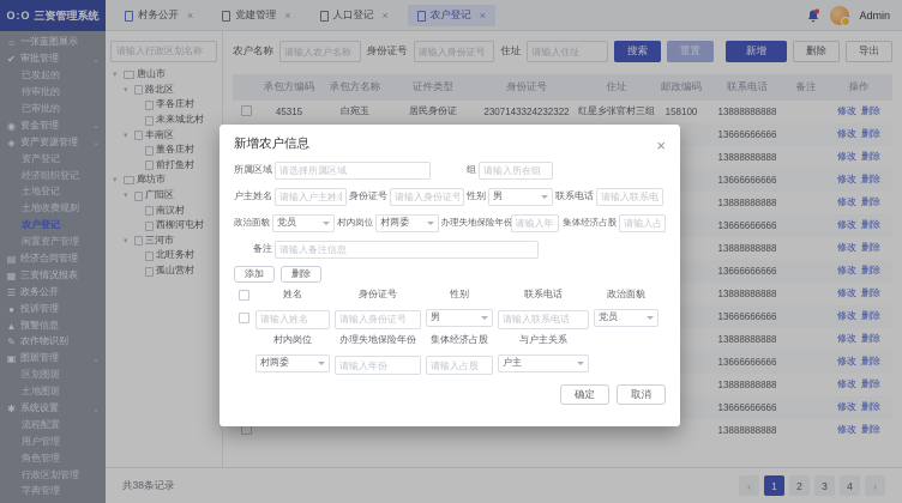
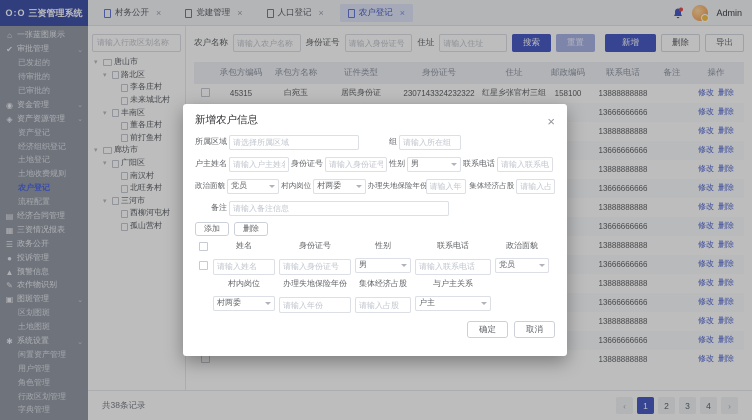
  村务公开
  ×
  党建管理
  ×
  人口登记
  ×
  农户登记
  ×
  Admin
  O:O
  三资管理系统
  ⌂
  一张蓝图展示
  ✔
  审批管理
  已发起的
  待审批的
  已审批的
  ◉
  资金管理
  ◈
  资产资源管理
  资产登记
  经济组织登记
  土地登记
  土地收费规则
  农户登记
- 闲置资产管理
+ 流程配置
  ▤
  经济合同管理
  ▦
  三资情况报表
  ☰
  政务公开
  ●
  投诉管理
  ▲
  预警信息
  ✎
  农作物识别
  ▣
  图斑管理
  区划图斑
  土地图斑
  ✱
  系统设置
- 流程配置
+ 闲置资产管理
  用户管理
  角色管理
  行政区划管理
  字典管理
  请输入行政区划名称
  唐山市
  路北区
  李各庄村
  未来城北村
  丰南区
  董各庄村
  前打鱼村
  廊坊市
  广阳区
  南汉村
- 西柳河屯村
+ 北旺务村
  三河市
- 北旺务村
+ 西柳河屯村
  孤山营村
  农户名称
  请输入农户名称
  身份证号
  请输入身份证号
  住址
  请输入住址
  搜索
  重置
  新增
  删除
  导出
  	承包方编码	承包方名称	证件类型	身份证号	住址	邮政编码	联系电话	备注	操作
  	45315	白宛玉	居民身份证	2307143324232322	红星乡张官村三组	158100	13888888888		修改 删除
  							13666666666		修改 删除
  							13888888888		修改 删除
  							13666666666		修改 删除
  							13888888888		修改 删除
  							13666666666		修改 删除
  							13888888888		修改 删除
  							13666666666		修改 删除
  							13888888888		修改 删除
  							13666666666		修改 删除
  							13888888888		修改 删除
  							13666666666		修改 删除
  							13888888888		修改 删除
  							13666666666		修改 删除
  							13888888888		修改 删除
  共38条记录
  ‹
  1
  2
  3
  4
  ›
  新增农户信息
  ×
  所属区域
  请选择所属区域
  组
  请输入所在组
  户主姓名
  请输入户主姓名
  身份证号
  请输入身份证号
  性别
  男
  联系电话
  请输入联系电
  政治面貌
  党员
  村内岗位
  村两委
  办理失地保险年份
  请输入年
  集体经济占股
  请输入占
  备注
  请输入备注信息
  添加
  删除
  姓名
  身份证号
  性别
  联系电话
  政治面貌
  请输入姓名
  请输入身份证号
  男
  请输入联系电话
  党员
  村内岗位
  办理失地保险年份
  集体经济占股
  与户主关系
  村两委
  请输入年份
  请输入占股
  户主
  确定
  取消
